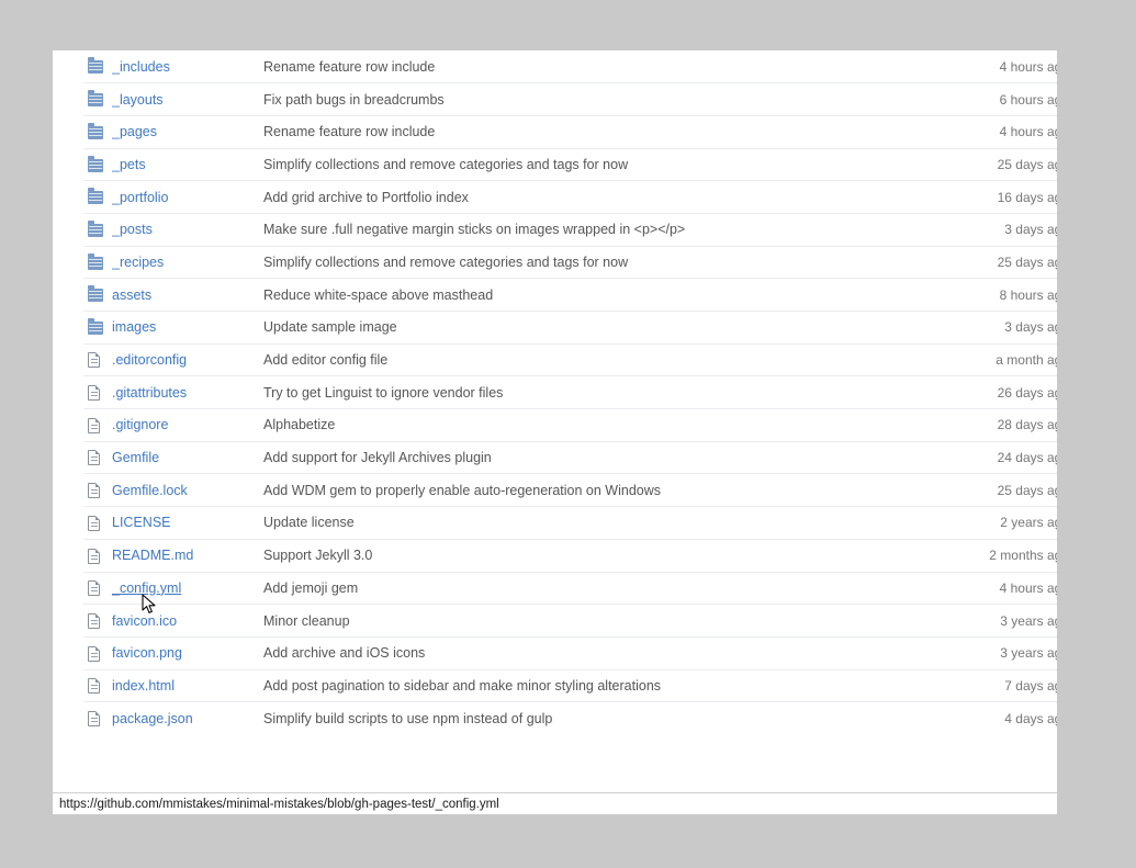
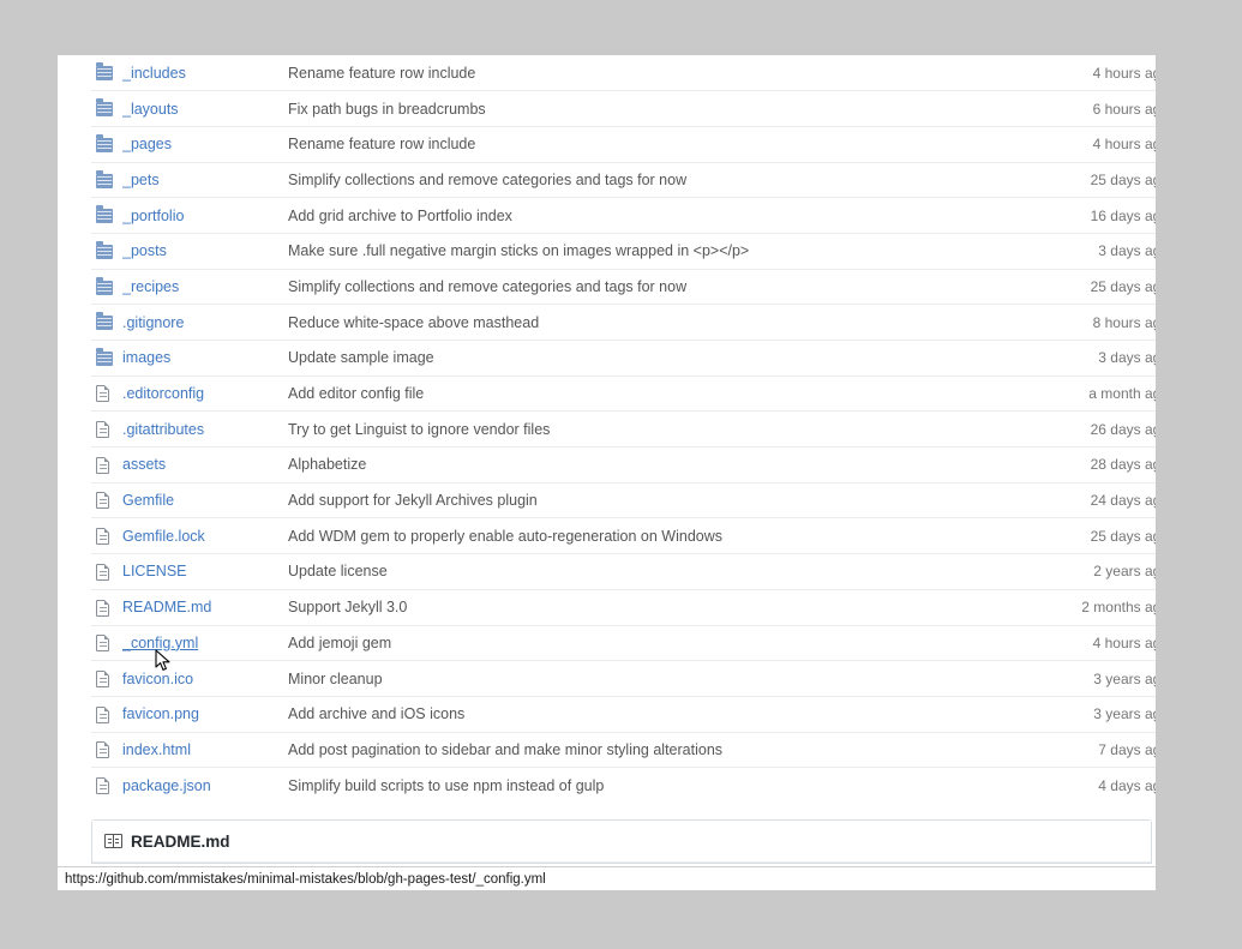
  	_includes	Rename feature row include	4 hours a
  	_layouts	Fix path bugs in breadcrumbs	6 hours a
  	_pages	Rename feature row include	4 hours a
  	_pets	Simplify collections and remove categories and tags for now	25 days a
  	_portfolio	Add grid archive to Portfolio index	16 days a
  	_posts	Make sure .full negative margin sticks on images wrapped in <p></p>	3 days a
  	_recipes	Simplify collections and remove categories and tags for now	25 days a
- 	assets	Reduce white-space above masthead	8 hours a
+ 	.gitignore	Reduce white-space above masthead	8 hours a
  	images	Update sample image	3 days a
  	.editorconfig	Add editor config file	a month a
  	.gitattributes	Try to get Linguist to ignore vendor files	26 days a
- 	.gitignore	Alphabetize	28 days a
+ 	assets	Alphabetize	28 days a
  	Gemfile	Add support for Jekyll Archives plugin	24 days a
  	Gemfile.lock	Add WDM gem to properly enable auto-regeneration on Windows	25 days a
  	LICENSE	Update license	2 years a
  	README.md	Support Jekyll 3.0	2 months a
  	_config.yml	Add jemoji gem	4 hours a
  	favicon.ico	Minor cleanup	3 years a
  	favicon.png	Add archive and iOS icons	3 years a
  	index.html	Add post pagination to sidebar and make minor styling alterations	7 days a
  	package.json	Simplify build scripts to use npm instead of gulp	4 days a
+ README.md
  https://github.com/mmistakes/minimal-mistakes/blob/gh-pages-test/_config.yml
